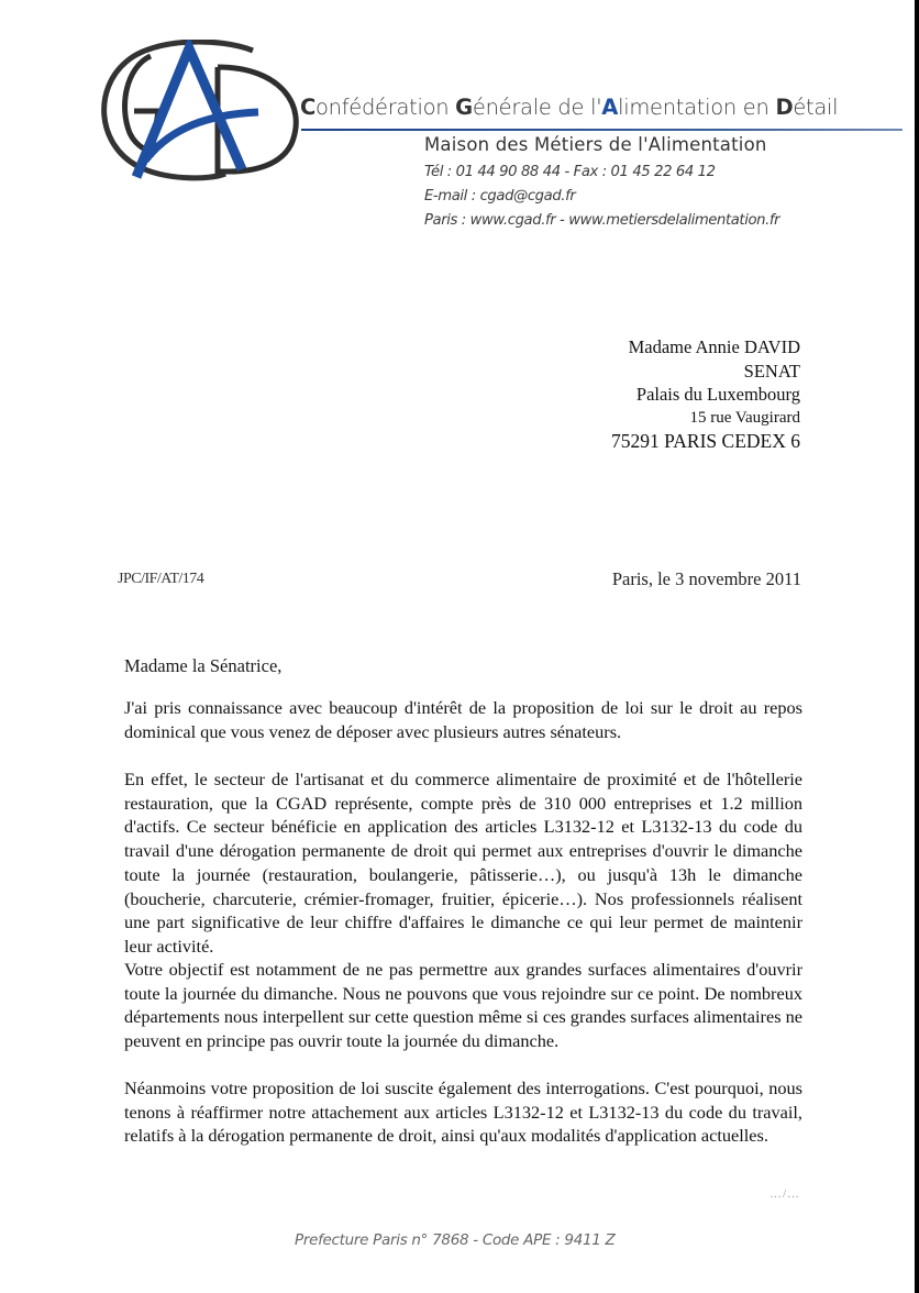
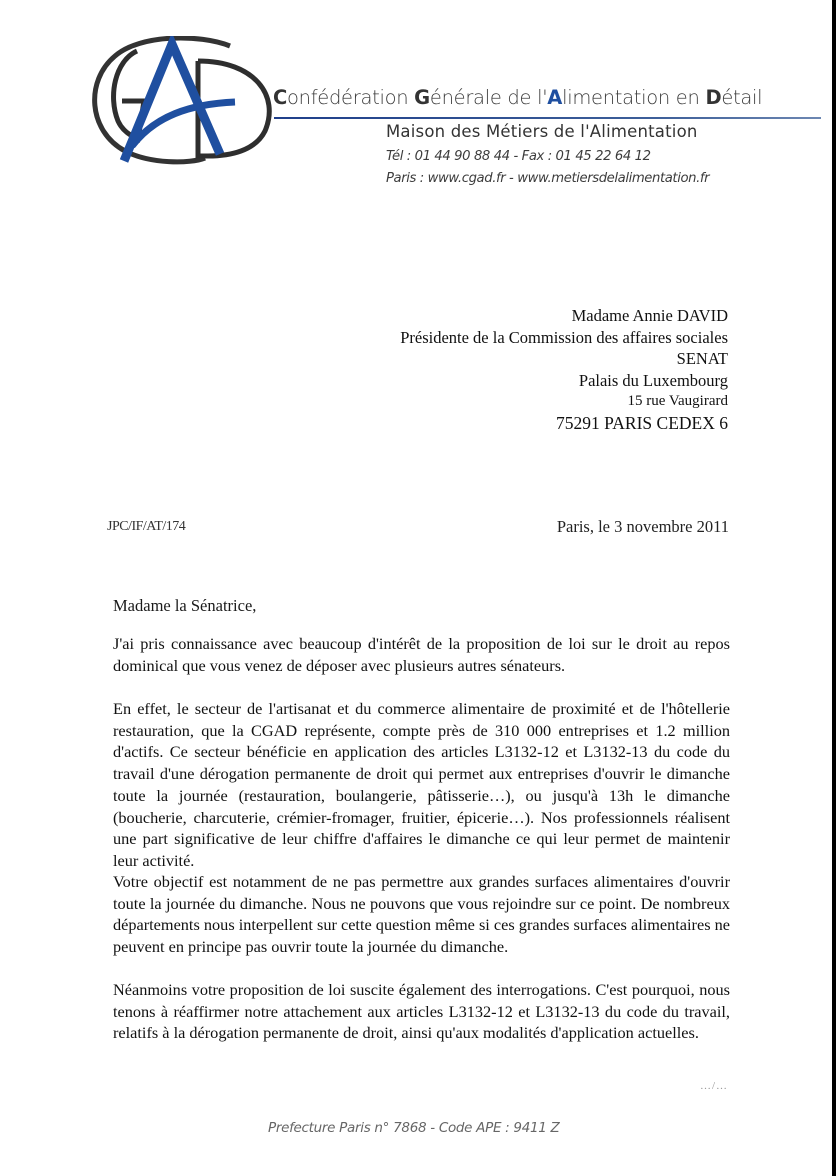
  Confédération Générale de l'Alimentation en Détail
  Maison des Métiers de l'Alimentation
  Tél : 01 44 90 88 44 - Fax : 01 45 22 64 12
- E-mail : cgad@cgad.fr
  Paris : www.cgad.fr - www.metiersdelalimentation.fr
  Madame Annie DAVID
+ Présidente de la Commission des affaires sociales
  SENAT
  Palais du Luxembourg
  15 rue Vaugirard
  75291 PARIS CEDEX 6
  JPC/IF/AT/174
  Paris, le 3 novembre 2011
  Madame la Sénatrice,
  J'ai pris connaissance avec beaucoup d'intérêt de la proposition de loi sur le droit au repos dominical que vous venez de déposer avec plusieurs autres sénateurs.
  En effet, le secteur de l'artisanat et du commerce alimentaire de proximité et de l'hôtellerie restauration, que la CGAD représente, compte près de 310 000 entreprises et 1.2 million d'actifs. Ce secteur bénéficie en application des articles L3132-12 et L3132-13 du code du travail d'une dérogation permanente de droit qui permet aux entreprises d'ouvrir le dimanche toute la journée (restauration, boulangerie, pâtisserie…), ou jusqu'à 13h le dimanche (boucherie, charcuterie, crémier-fromager, fruitier, épicerie…). Nos professionnels réalisent une part significative de leur chiffre d'affaires le dimanche ce qui leur permet de maintenir leur activité.
  Votre objectif est notamment de ne pas permettre aux grandes surfaces alimentaires d'ouvrir toute la journée du dimanche. Nous ne pouvons que vous rejoindre sur ce point. De nombreux départements nous interpellent sur cette question même si ces grandes surfaces alimentaires ne peuvent en principe pas ouvrir toute la journée du dimanche.
  Néanmoins votre proposition de loi suscite également des interrogations. C'est pourquoi, nous tenons à réaffirmer notre attachement aux articles L3132-12 et L3132-13 du code du travail, relatifs à la dérogation permanente de droit, ainsi qu'aux modalités d'application actuelles.
  …/…
  Prefecture Paris n° 7868 - Code APE : 9411 Z
